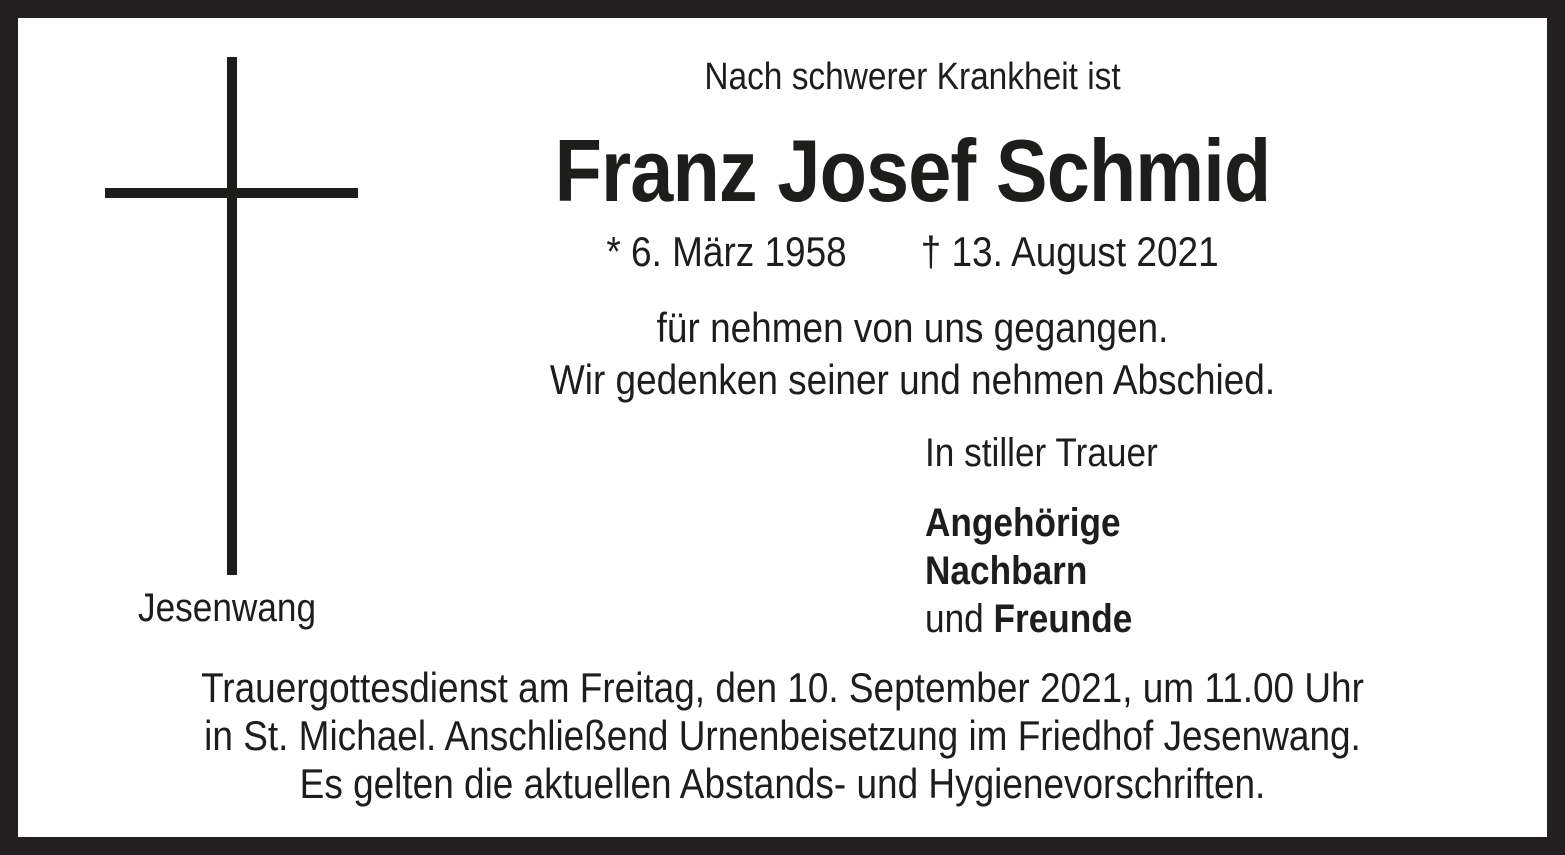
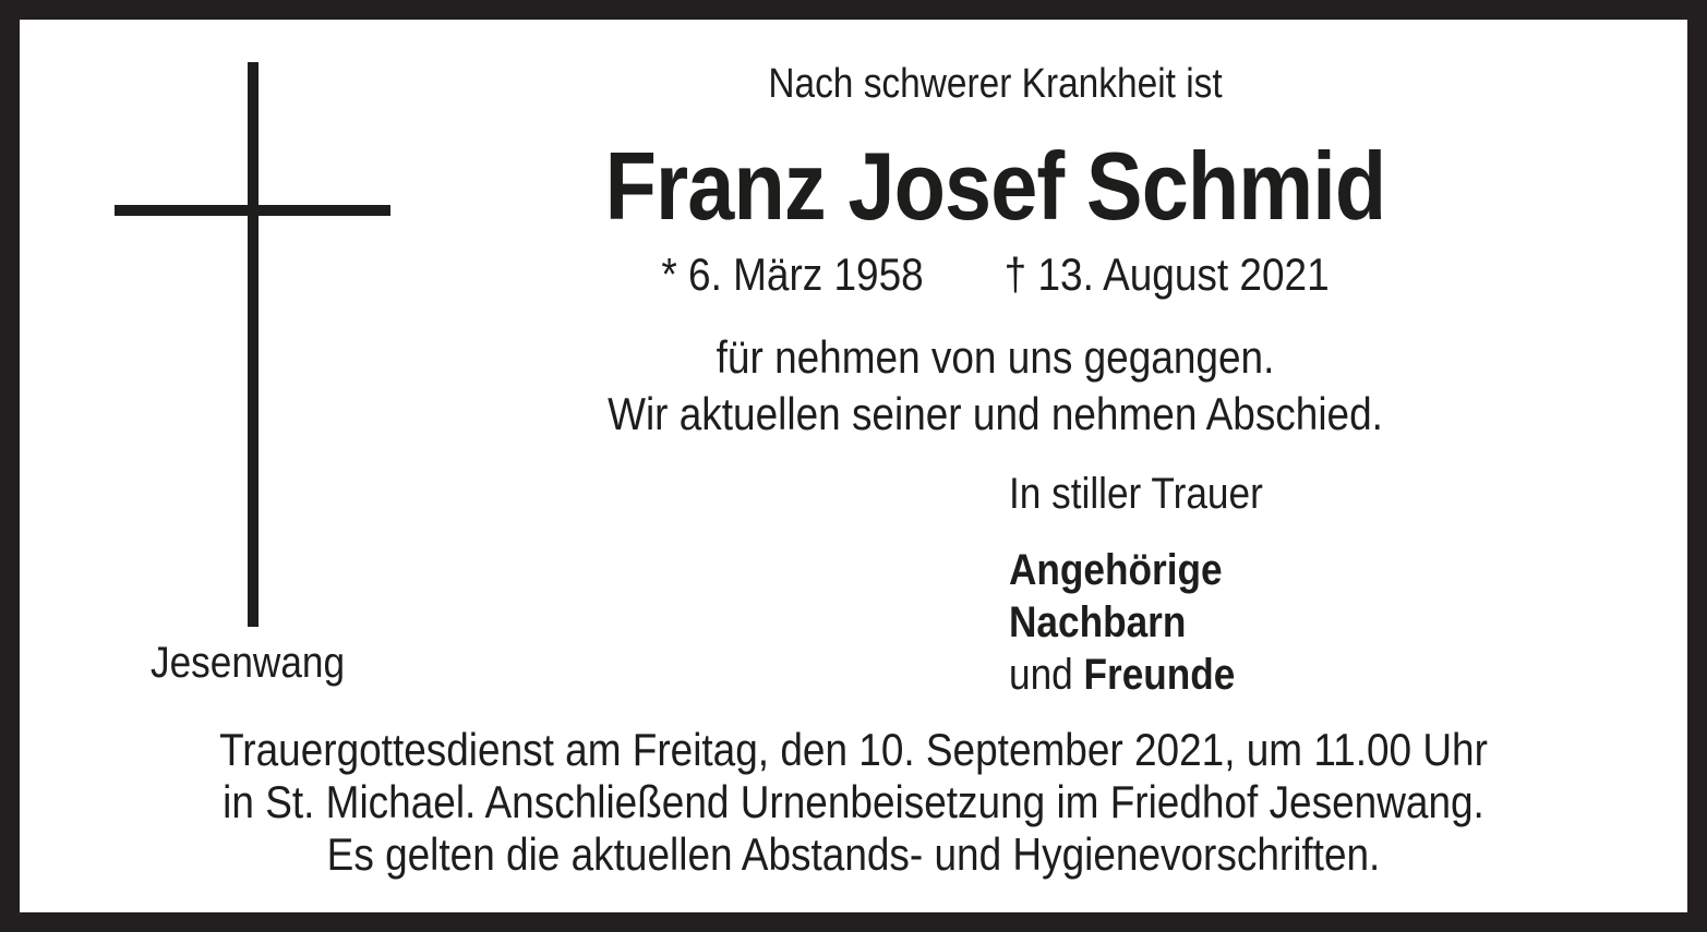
  Nach schwerer Krankheit ist
  Franz Josef Schmid
  * 6. März 1958 † 13. August 2021
  für nehmen von uns gegangen.
- Wir gedenken seiner und nehmen Abschied.
+ Wir aktuellen seiner und nehmen Abschied.
  In stiller Trauer
  Angehörige
  Nachbarn
  und Freunde
  Jesenwang
  Trauergottesdienst am Freitag, den 10. September 2021, um 11.00 Uhr
  in St. Michael. Anschließend Urnenbeisetzung im Friedhof Jesenwang.
  Es gelten die aktuellen Abstands- und Hygienevorschriften.
